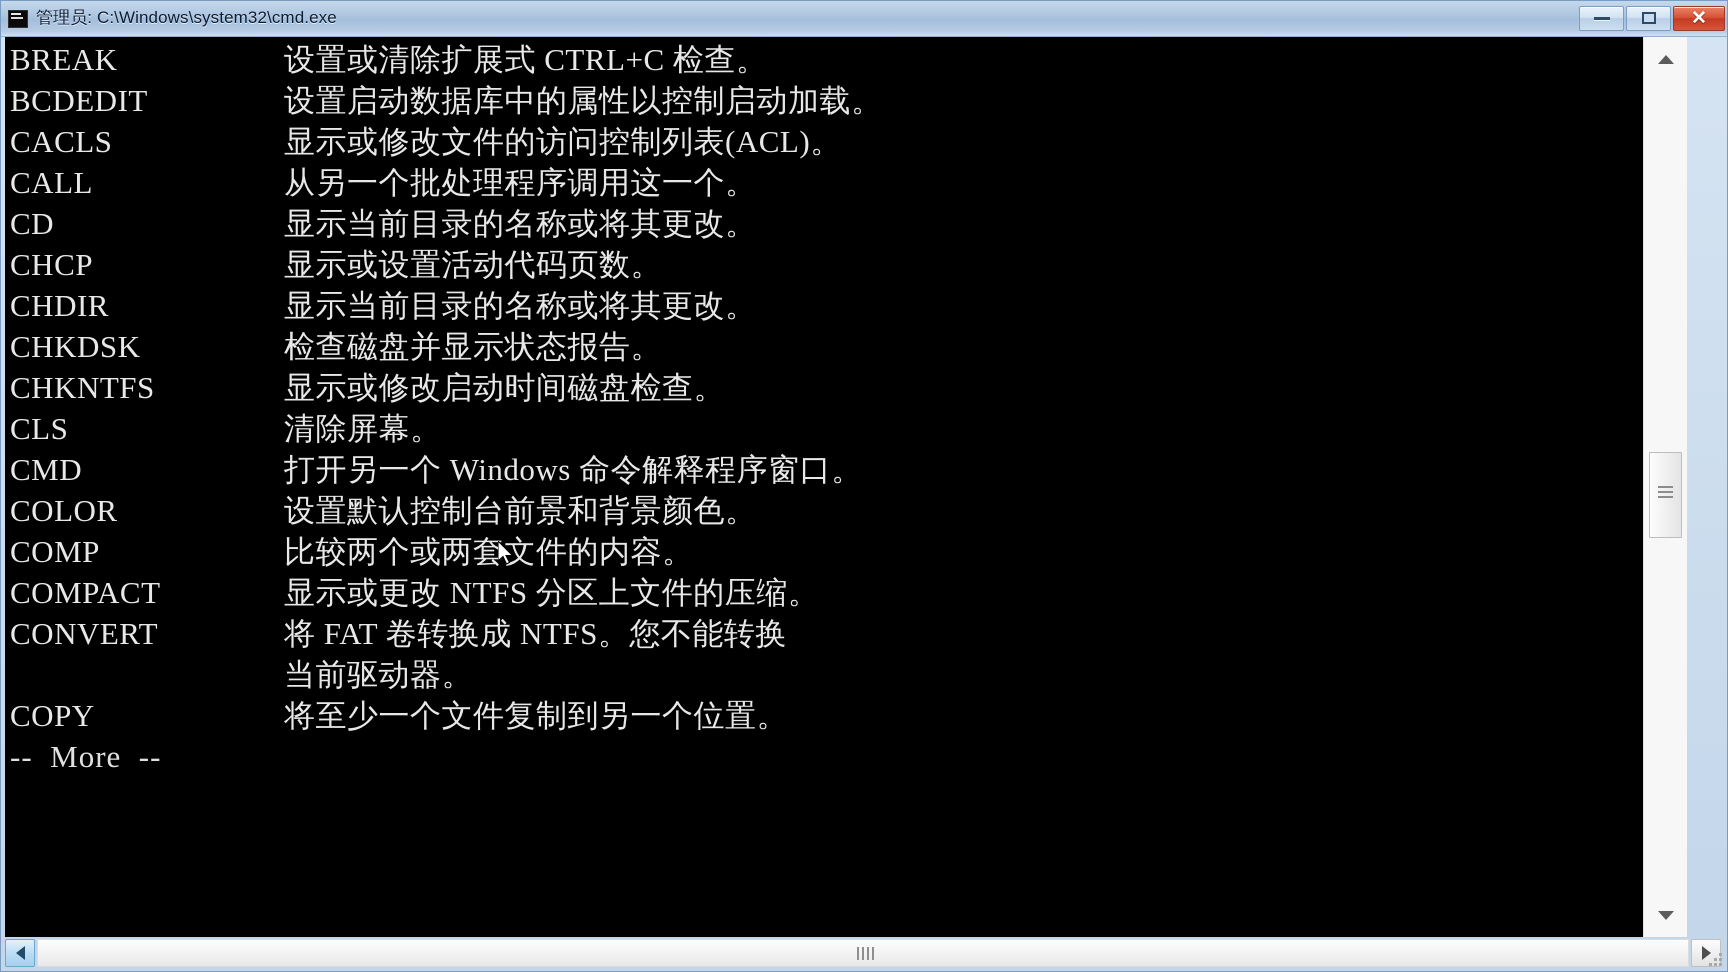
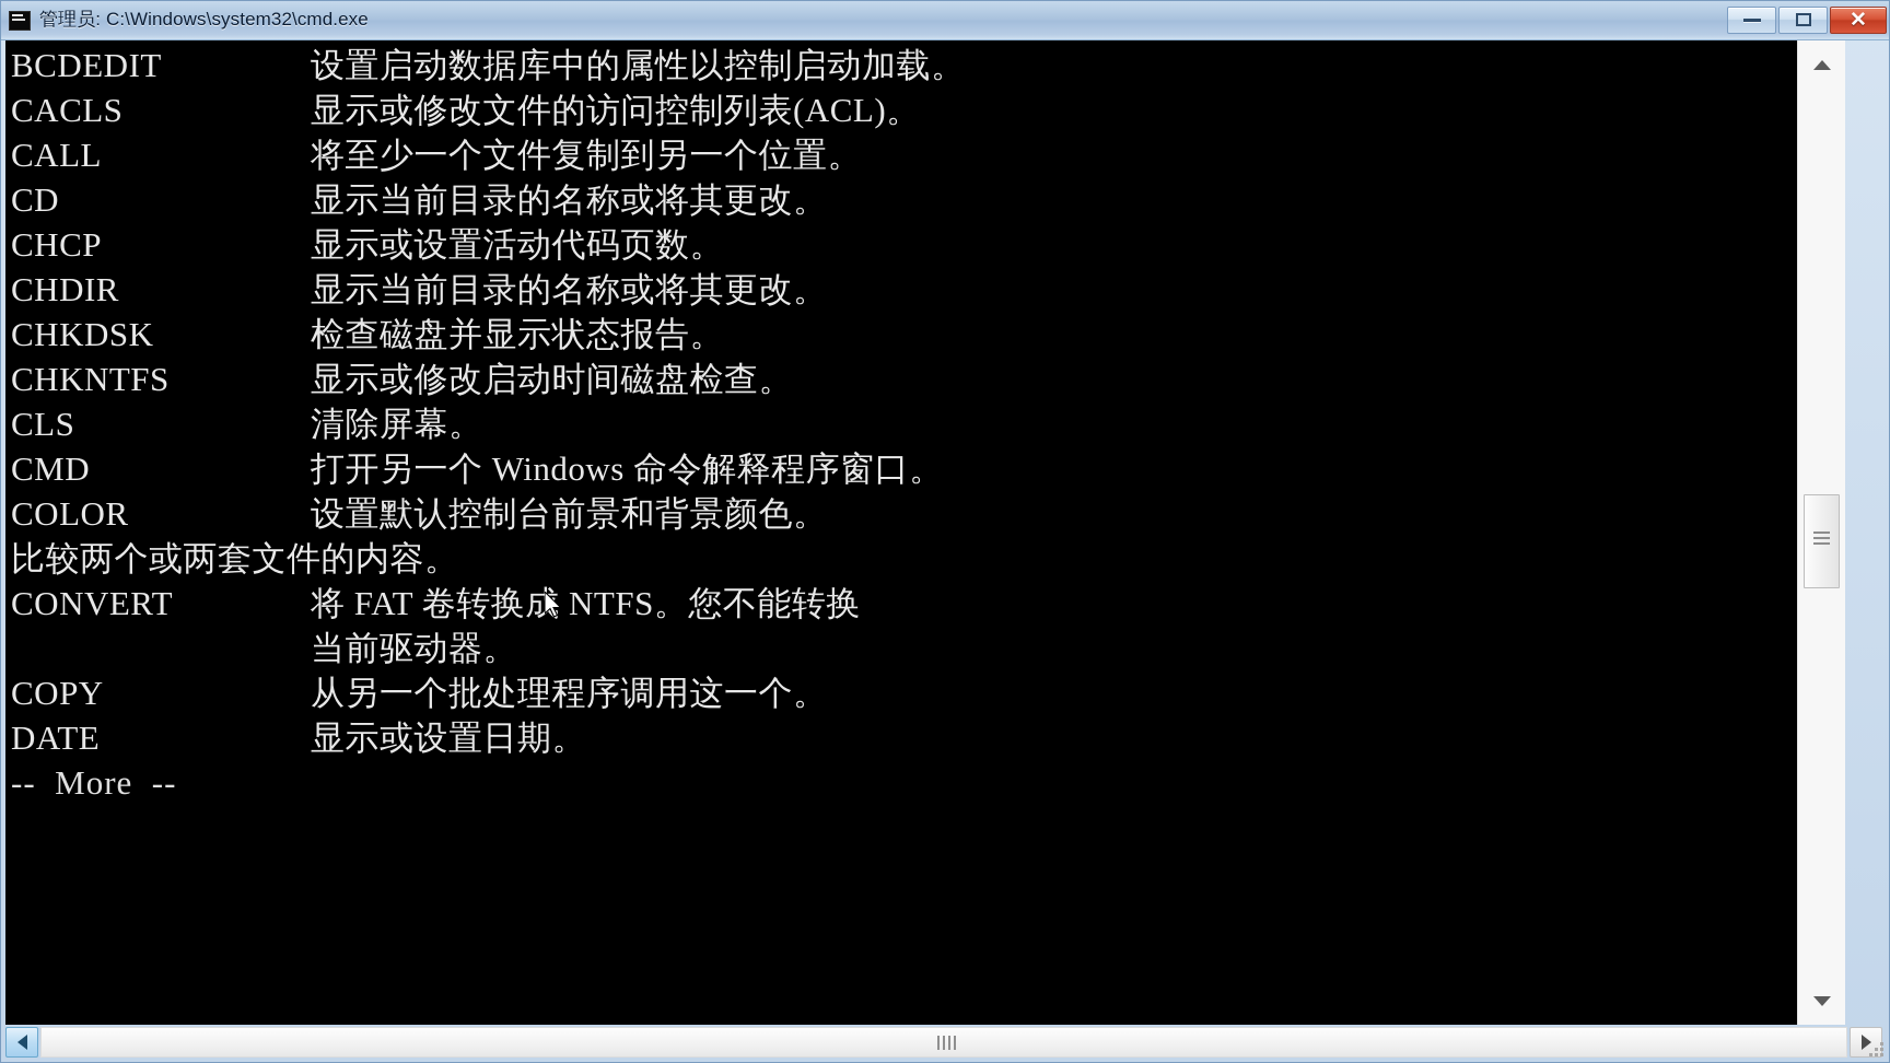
  管理员: C:\Windows\system32\cmd.exe
  ✕
- BREAK
- 设置或清除扩展式 CTRL+C 检查。
  BCDEDIT
  设置启动数据库中的属性以控制启动加载。
  CACLS
  显示或修改文件的访问控制列表(ACL)。
  CALL
- 从另一个批处理程序调用这一个。
+ 将至少一个文件复制到另一个位置。
  CD
  显示当前目录的名称或将其更改。
  CHCP
  显示或设置活动代码页数。
  CHDIR
  显示当前目录的名称或将其更改。
  CHKDSK
  检查磁盘并显示状态报告。
  CHKNTFS
  显示或修改启动时间磁盘检查。
  CLS
  清除屏幕。
  CMD
  打开另一个 Windows 命令解释程序窗口。
  COLOR
  设置默认控制台前景和背景颜色。
- COMP
  比较两个或两套文件的内容。
- COMPACT
- 显示或更改 NTFS 分区上文件的压缩。
  CONVERT
  将 FAT 卷转换成 NTFS。您不能转换
  当前驱动器。
  COPY
- 将至少一个文件复制到另一个位置。
+ 从另一个批处理程序调用这一个。
+ DATE
+ 显示或设置日期。
  -- More --
